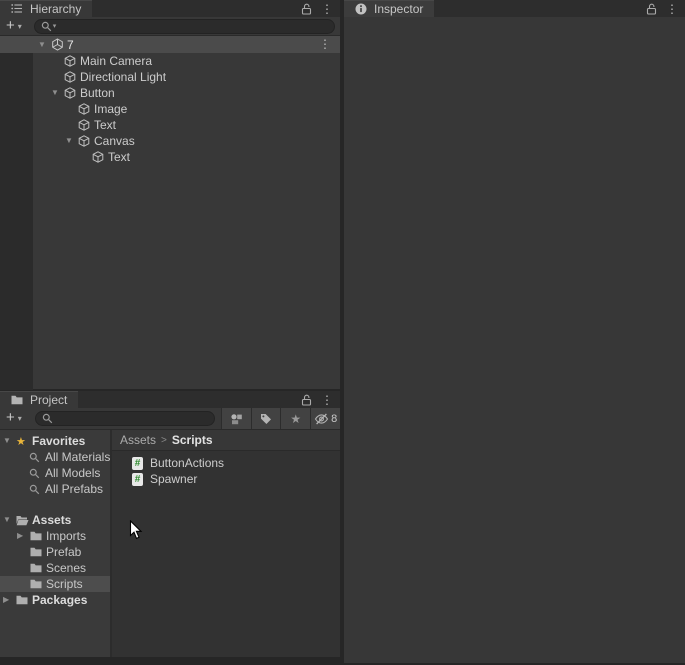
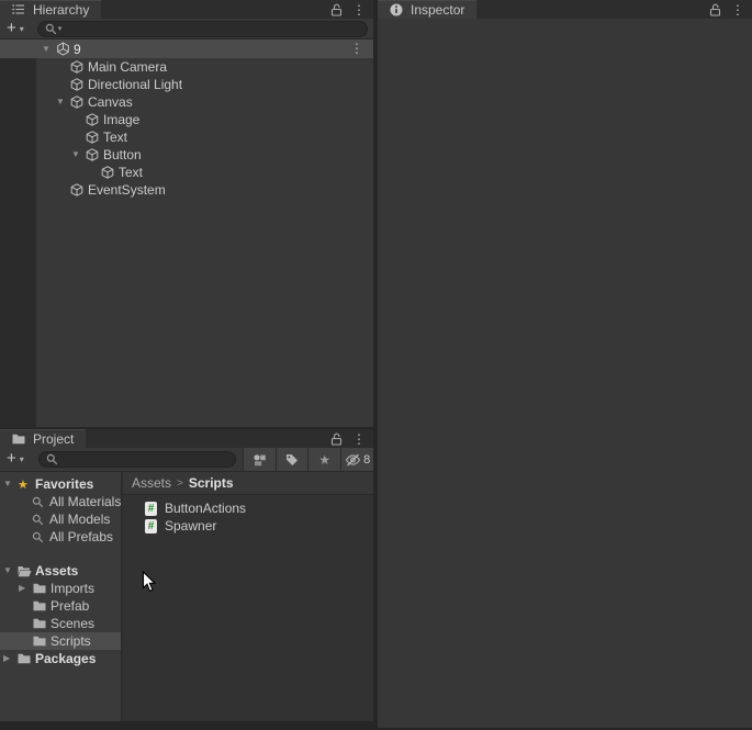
  Hierarchy
  ⋮
  +
  ▾
  ▼
- 7
+ 9
  ⋮
  Main Camera
  Directional Light
  ▼
- Button
+ Canvas
  Image
  Text
  ▼
- Canvas
+ Button
  Text
+ EventSystem
  Project
  ⋮
  +
  ▾
  ★
  8
  ▼
  ★
  Favorites
  All Materials
  All Models
  All Prefabs
  ▼
  Assets
  ▶
  Imports
  Prefab
  Scenes
  Scripts
  ▶
  Packages
  Assets
  >
  Scripts
  #
  ButtonActions
  #
  Spawner
  Inspector
  ⋮
